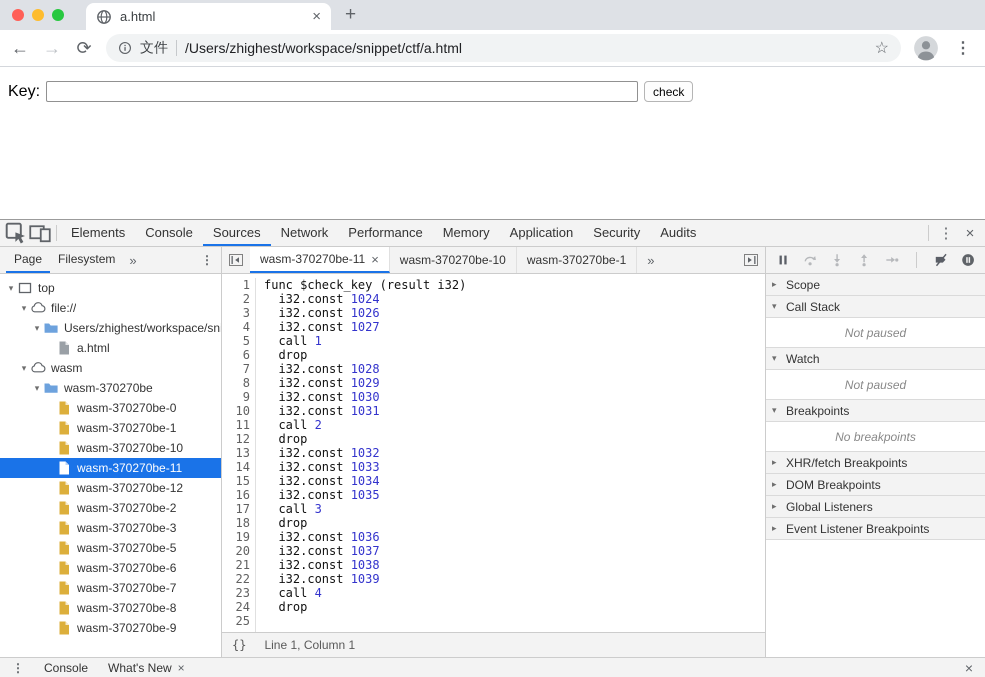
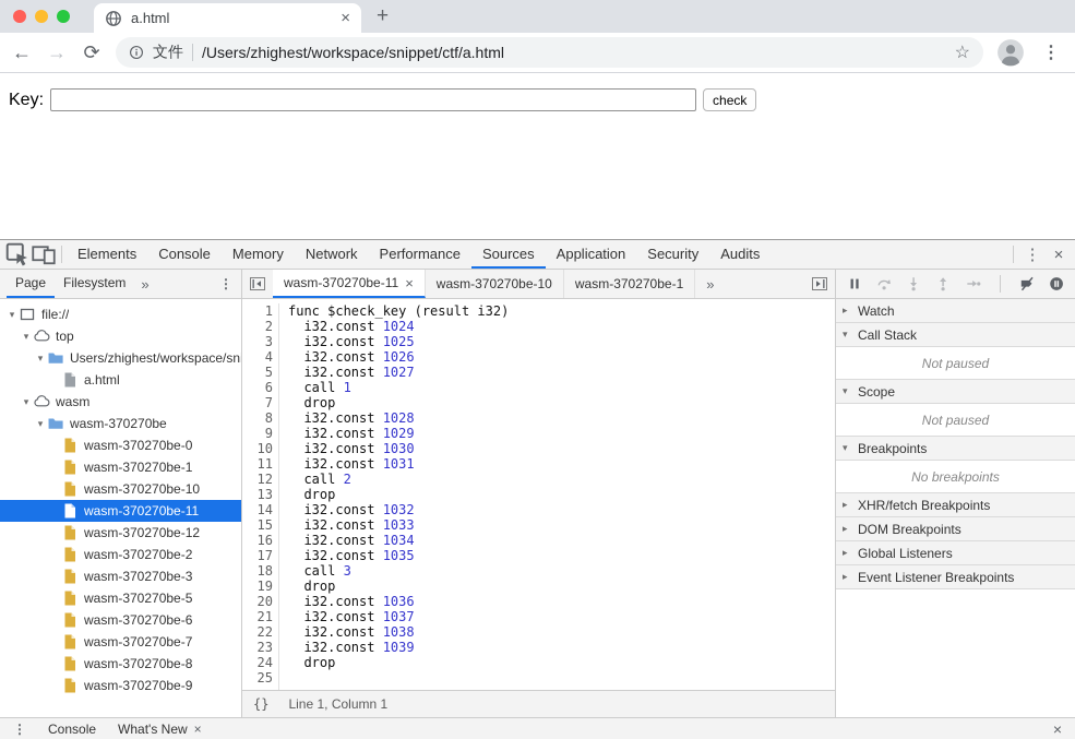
  a.html
  ×
  +
  ←
  →
  ⟳
  文件
  /Users/zhighest/workspace/snippet/ctf/a.html
  ☆
  ⋮
  Key:
  check
  Elements
  Console
- Sources
+ Memory
  Network
  Performance
- Memory
+ Sources
  Application
  Security
  Audits
  ⋮
  ×
  Page
  Filesystem
  »
  ⋮
  ▾
- top
+ file://
  ▾
- file://
+ top
  ▾
  Users/zhighest/workspace/sn
  a.html
  ▾
  wasm
  ▾
  wasm-370270be
  wasm-370270be-0
  wasm-370270be-1
  wasm-370270be-10
  wasm-370270be-11
  wasm-370270be-12
  wasm-370270be-2
  wasm-370270be-3
  wasm-370270be-5
  wasm-370270be-6
  wasm-370270be-7
  wasm-370270be-8
  wasm-370270be-9
  wasm-370270be-11
  ×
  wasm-370270be-10
  wasm-370270be-1
  »
  1
  2
  3
  4
  5
  6
  7
  8
  9
  10
  11
  12
  13
  14
  15
  16
  17
  18
  19
  20
  21
  22
  23
  24
  25
  func $check_key (result i32)
  i32.const 1024
+ i32.const 1025
  i32.const 1026
  i32.const 1027
  call 1
  drop
  i32.const 1028
  i32.const 1029
  i32.const 1030
  i32.const 1031
  call 2
  drop
  i32.const 1032
  i32.const 1033
  i32.const 1034
  i32.const 1035
  call 3
  drop
  i32.const 1036
  i32.const 1037
  i32.const 1038
  i32.const 1039
- call 4
  drop
  {}
  Line 1, Column 1
  ▸
- Scope
+ Watch
  ▾
  Call Stack
  Not paused
  ▾
- Watch
+ Scope
  Not paused
  ▾
  Breakpoints
  No breakpoints
  ▸
  XHR/fetch Breakpoints
  ▸
  DOM Breakpoints
  ▸
  Global Listeners
  ▸
  Event Listener Breakpoints
  ⋮
  Console
  What's New
  ×
  ×
